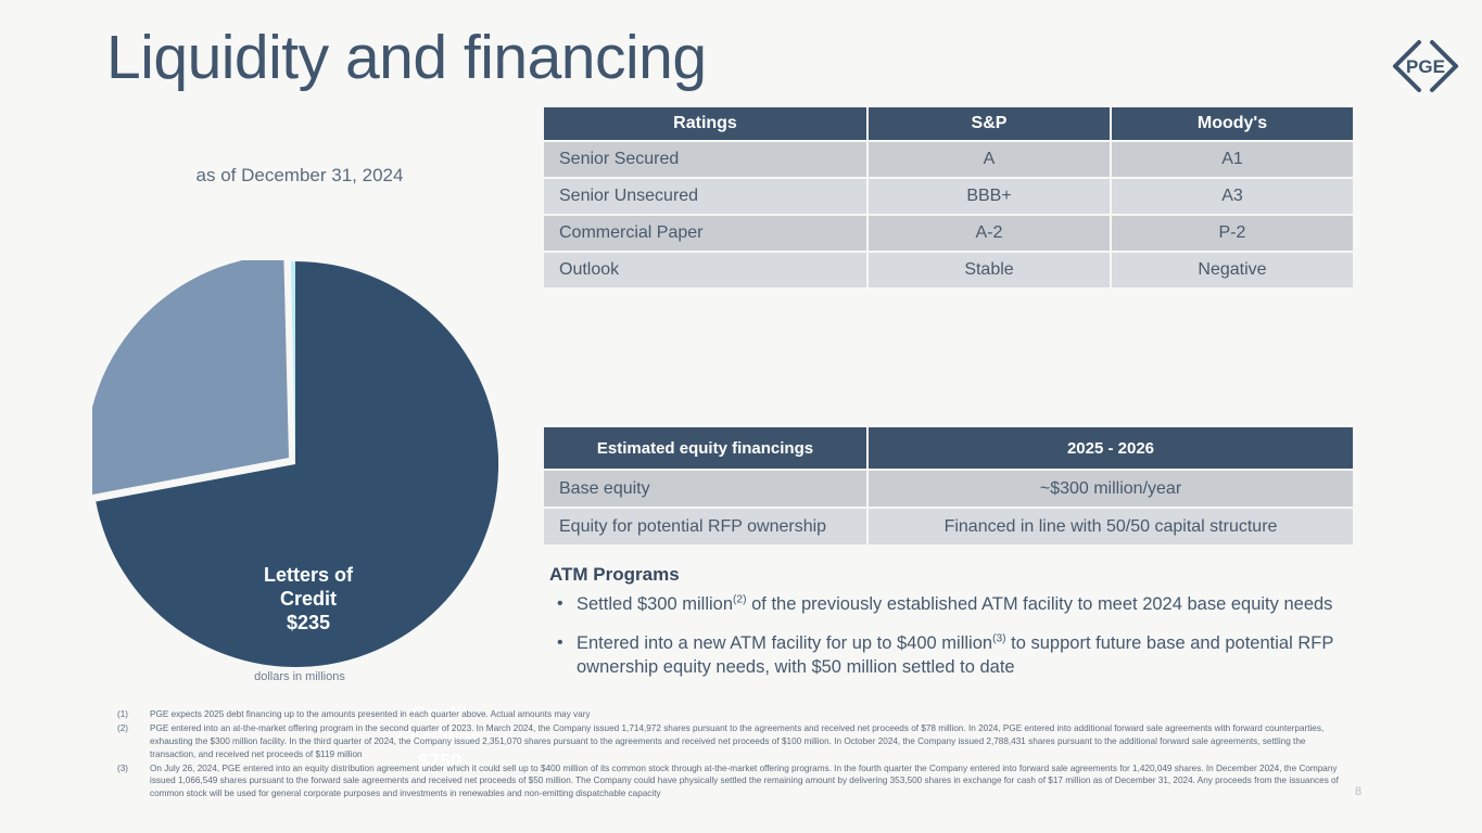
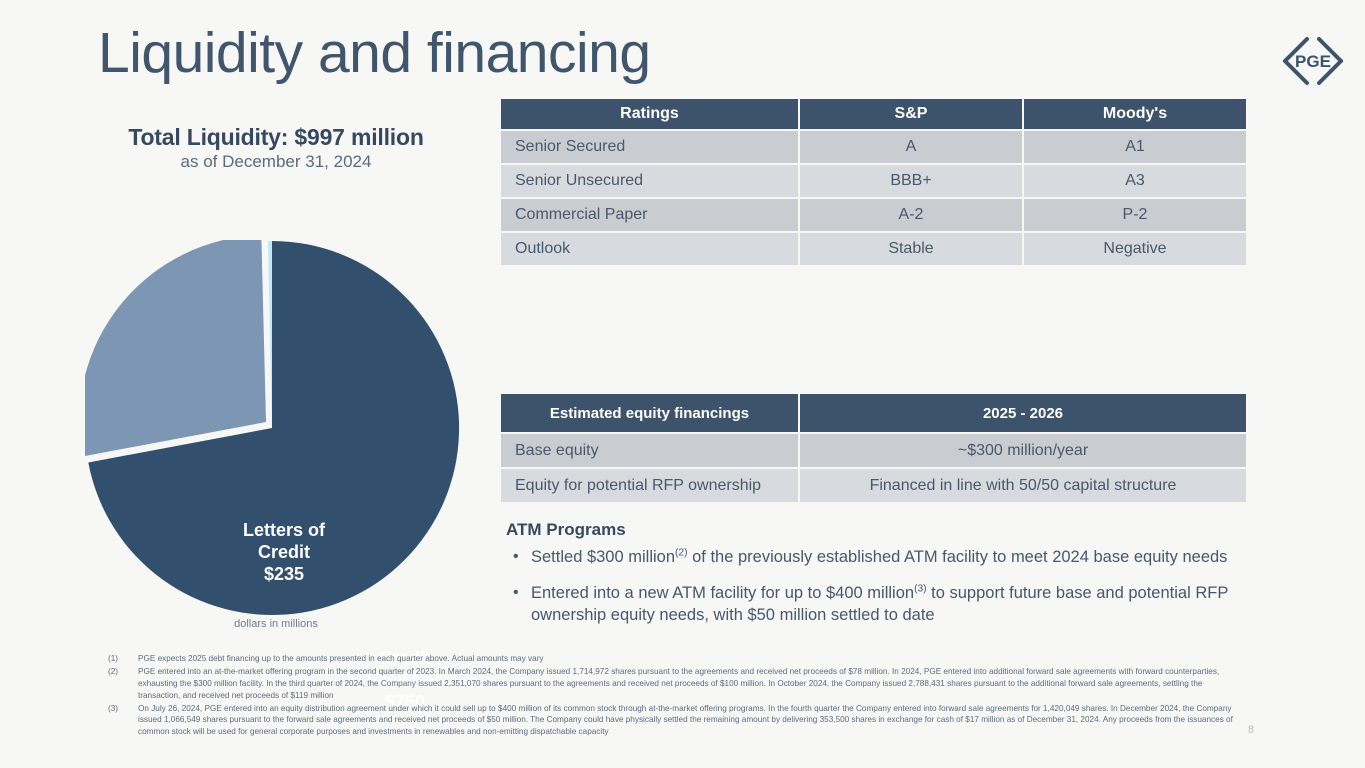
  Liquidity and financing
  PGE
+ Total Liquidity: $997 million
  as of December 31, 2024
  Letters of
  Credit
  $235
  Credit
  Facilities
  $750
  dollars in millions
  Ratings	S&P	Moody's
  Senior Secured	A	A1
  Senior Unsecured	BBB+	A3
  Commercial Paper	A-2	P-2
  Outlook	Stable	Negative
  Estimated equity financings	2025 - 2026
  Base equity	~$300 million/year
  Equity for potential RFP ownership	Financed in line with 50/50 capital structure
  ATM Programs
  •
  Settled $300 million(2) of the previously established ATM facility to meet 2024 base equity needs
  •
  Entered into a new ATM facility for up to $400 million(3) to support future base and potential RFP ownership equity needs, with $50 million settled to date
  (1)
  PGE expects 2025 debt financing up to the amounts presented in each quarter above. Actual amounts may vary
  (2)
  PGE entered into an at-the-market offering program in the second quarter of 2023. In March 2024, the Company issued 1,714,972 shares pursuant to the agreements and received net proceeds of $78 million. In 2024, PGE entered into additional forward sale agreements with forward counterparties, exhausting the $300 million facility. In the third quarter of 2024, the Company issued 2,351,070 shares pursuant to the agreements and received net proceeds of $100 million. In October 2024, the Company issued 2,788,431 shares pursuant to the additional forward sale agreements, settling the transaction, and received net proceeds of $119 million
  (3)
  On July 26, 2024, PGE entered into an equity distribution agreement under which it could sell up to $400 million of its common stock through at-the-market offering programs. In the fourth quarter the Company entered into forward sale agreements for 1,420,049 shares. In December 2024, the Company issued 1,066,549 shares pursuant to the forward sale agreements and received net proceeds of $50 million. The Company could have physically settled the remaining amount by delivering 353,500 shares in exchange for cash of $17 million as of December 31, 2024. Any proceeds from the issuances of common stock will be used for general corporate purposes and investments in renewables and non-emitting dispatchable capacity
  8
